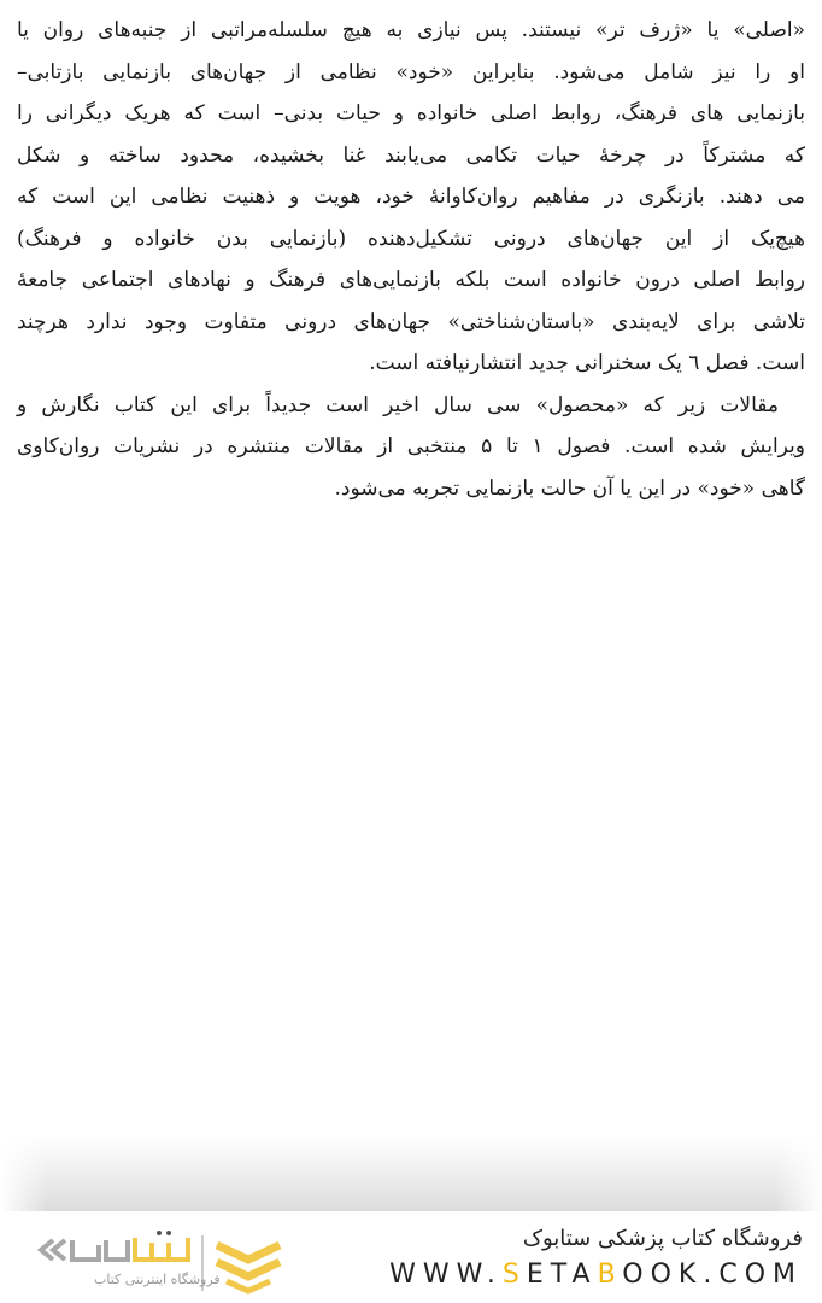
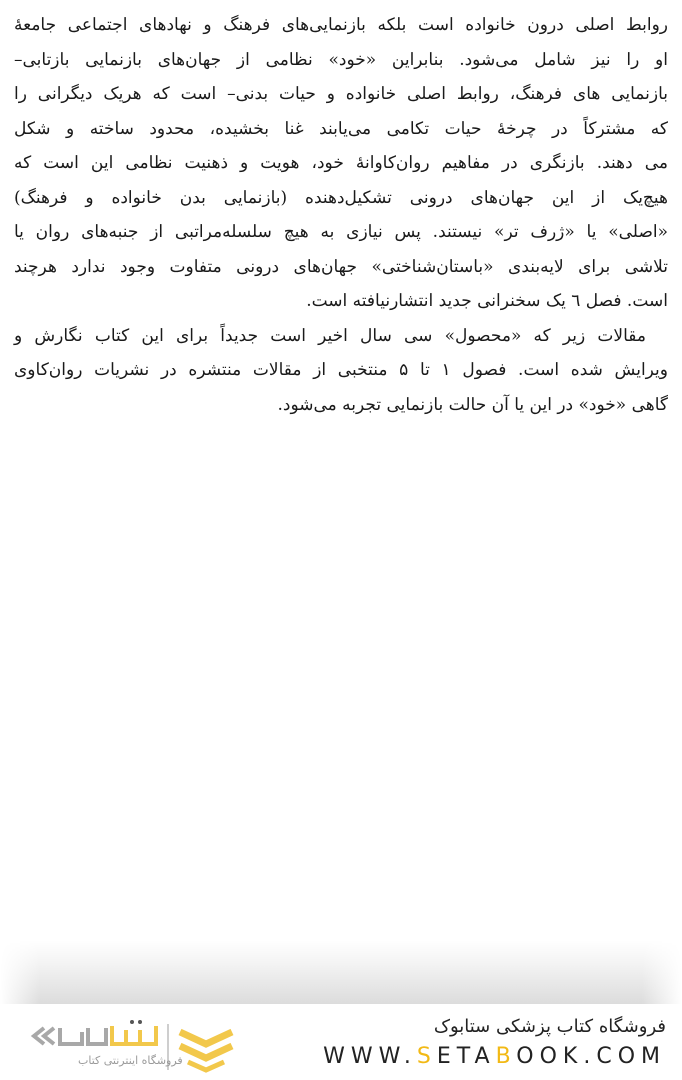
- «اصلی» یا «ژرف تر» نیستند. پس نیازی به هیچ سلسله‌مراتبی از جنبه‌های روان یا
+ روابط اصلی درون خانواده است بلکه بازنمایی‌های فرهنگ و نهادهای اجتماعی جامعهٔ
  او را نیز شامل می‌شود. بنابراین «خود» نظامی از جهان‌های بازنمایی بازتابی–
  بازنمایی های فرهنگ، روابط اصلی خانواده و حیات بدنی– است که هریک دیگرانی را
  که مشترکاً در چرخهٔ حیات تکامی می‌یابند غنا بخشیده، محدود ساخته و شکل
  می دهند. بازنگری در مفاهیم روان‌کاوانهٔ خود، هویت و ذهنیت نظامی این است که
  هیچ‌یک از این جهان‌های درونی تشکیل‌دهنده (بازنمایی بدن خانواده و فرهنگ)
- روابط اصلی درون خانواده است بلکه بازنمایی‌های فرهنگ و نهادهای اجتماعی جامعهٔ
+ «اصلی» یا «ژرف تر» نیستند. پس نیازی به هیچ سلسله‌مراتبی از جنبه‌های روان یا
  تلاشی برای لایه‌بندی «باستان‌شناختی» جهان‌های درونی متفاوت وجود ندارد هرچند
  است. فصل ٦ یک سخنرانی جدید انتشارنیافته است.
  مقالات زیر که «محصول» سی سال اخیر است جدیداً برای این کتاب نگارش و
  ویرایش شده است. فصول ۱ تا ۵ منتخبی از مقالات منتشره در نشریات روان‌کاوی
  گاهی «خود» در این یا آن حالت بازنمایی تجربه می‌شود.
  فروشگاه اینترنتی کتاب
  فروشگاه کتاب پزشکی ستابوک
  WWW.SETABOOK.COM
